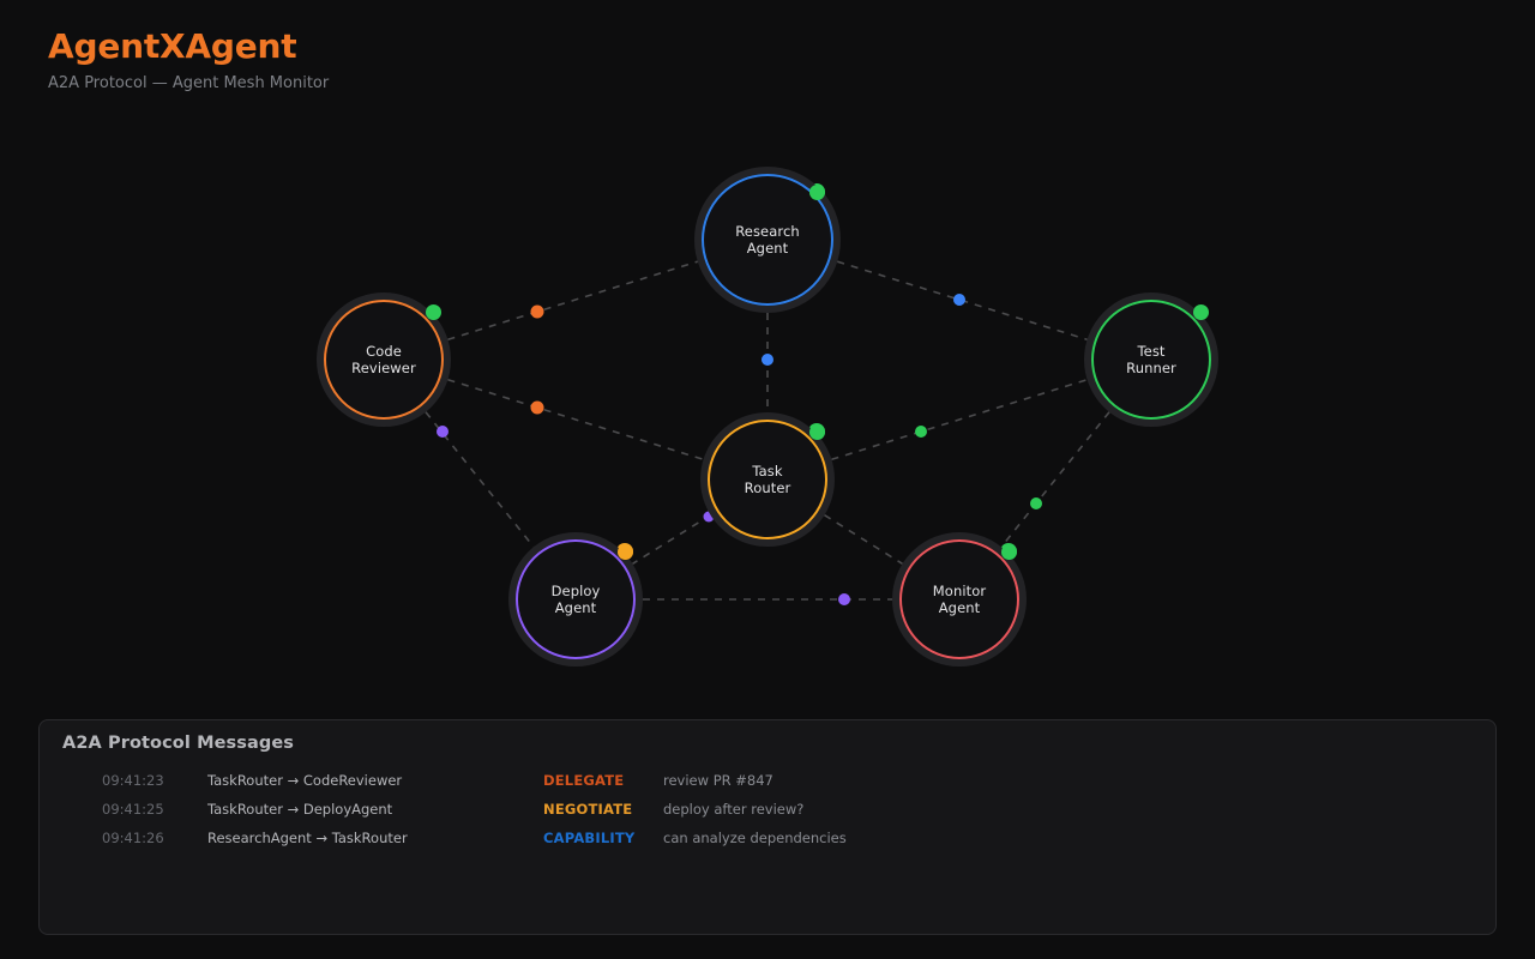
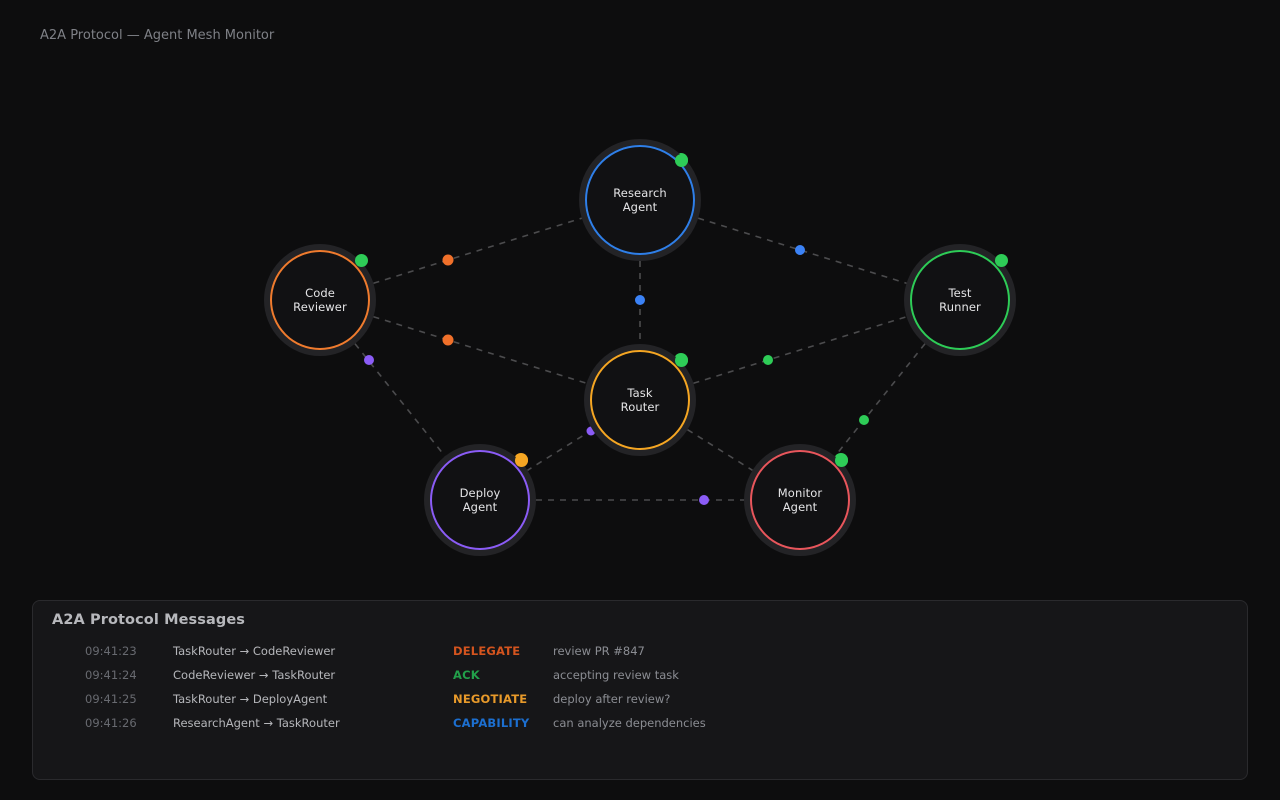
- AgentXAgent
  A2A Protocol — Agent Mesh Monitor
  Research
  Agent
  Code
  Reviewer
  Test
  Runner
  Task
  Router
  Deploy
  Agent
  Monitor
  Agent
  A2A Protocol Messages
  09:41:23
  TaskRouter → CodeReviewer
  DELEGATE
  review PR #847
+ 09:41:24
+ CodeReviewer → TaskRouter
+ ACK
+ accepting review task
  09:41:25
  TaskRouter → DeployAgent
  NEGOTIATE
  deploy after review?
  09:41:26
  ResearchAgent → TaskRouter
  CAPABILITY
  can analyze dependencies
